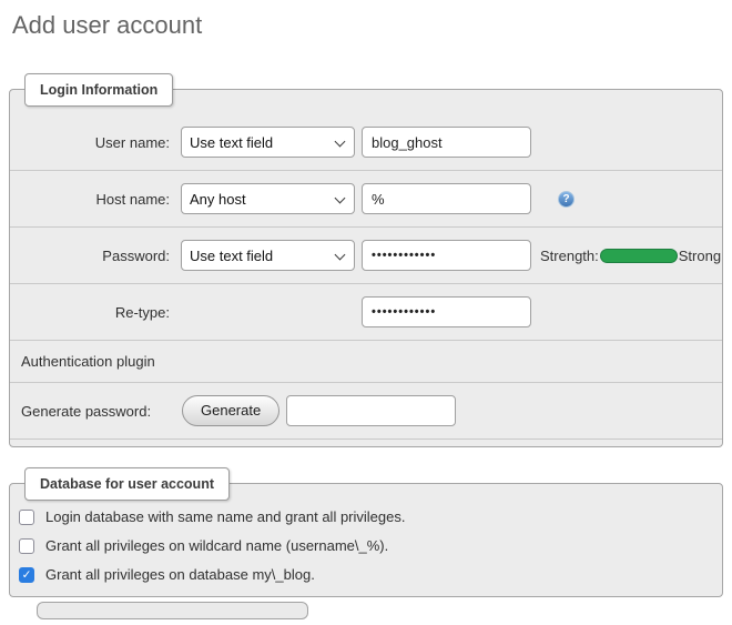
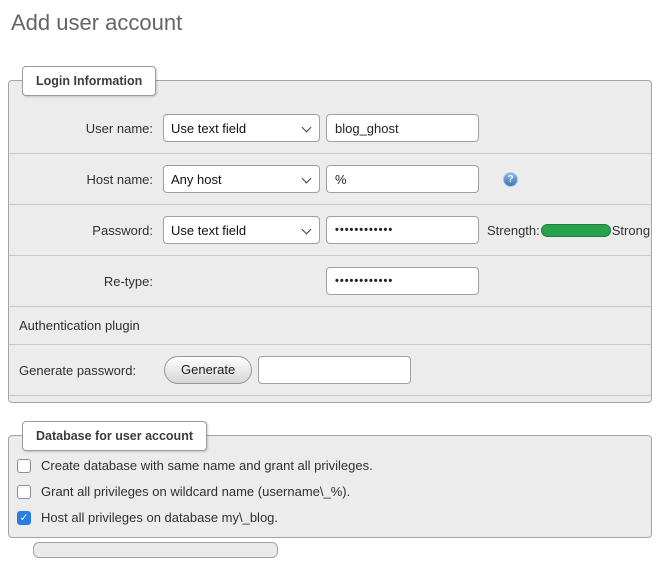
  Add user account
  Login Information
  User name:
  Use text field
  blog_ghost
  Host name:
  Any host
  %
  ?
  Password:
  Use text field
  ••••••••••••
  Strength:
  Strong
  Re-type:
  ••••••••••••
  Authentication plugin
  Generate password:
  Generate
  Database for user account
- Login database with same name and grant all privileges.
+ Create database with same name and grant all privileges.
  Grant all privileges on wildcard name (username\_%).
  ✓
- Grant all privileges on database my\_blog.
+ Host all privileges on database my\_blog.
